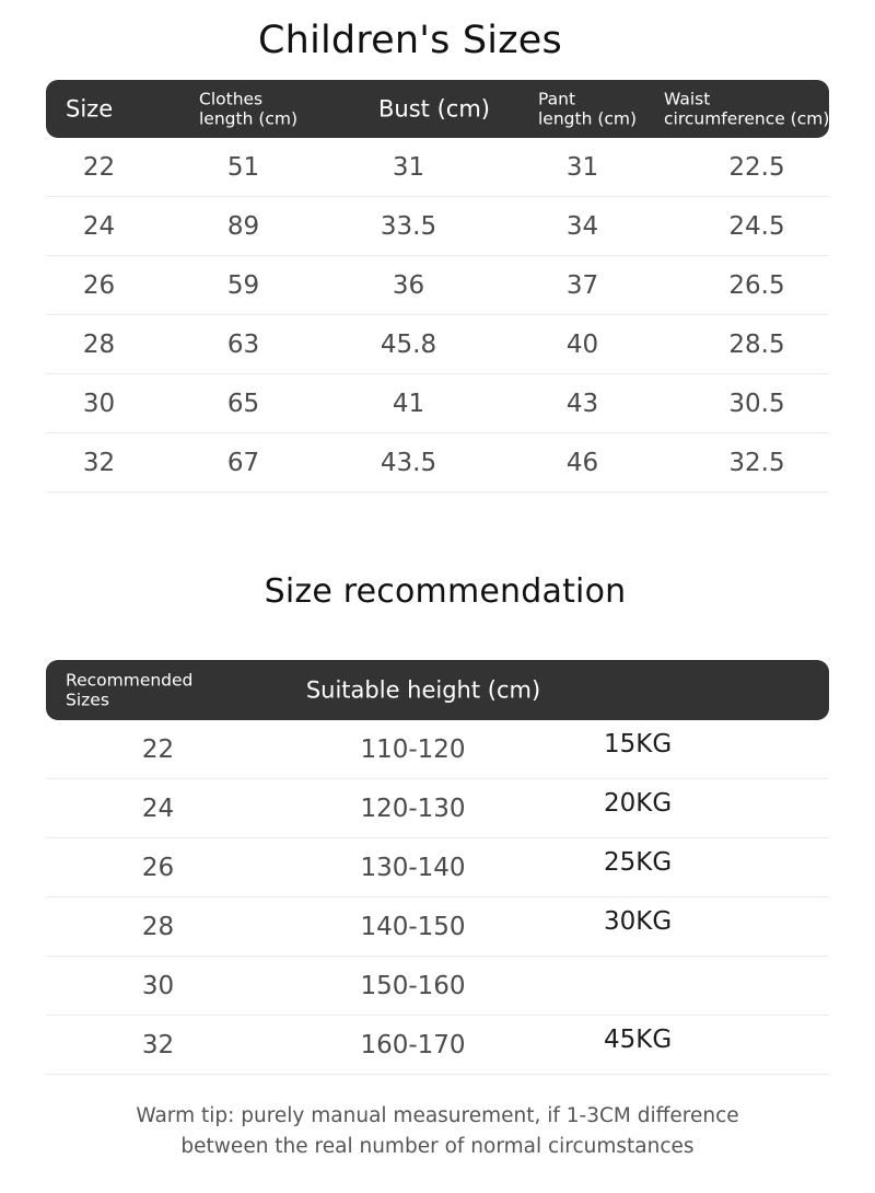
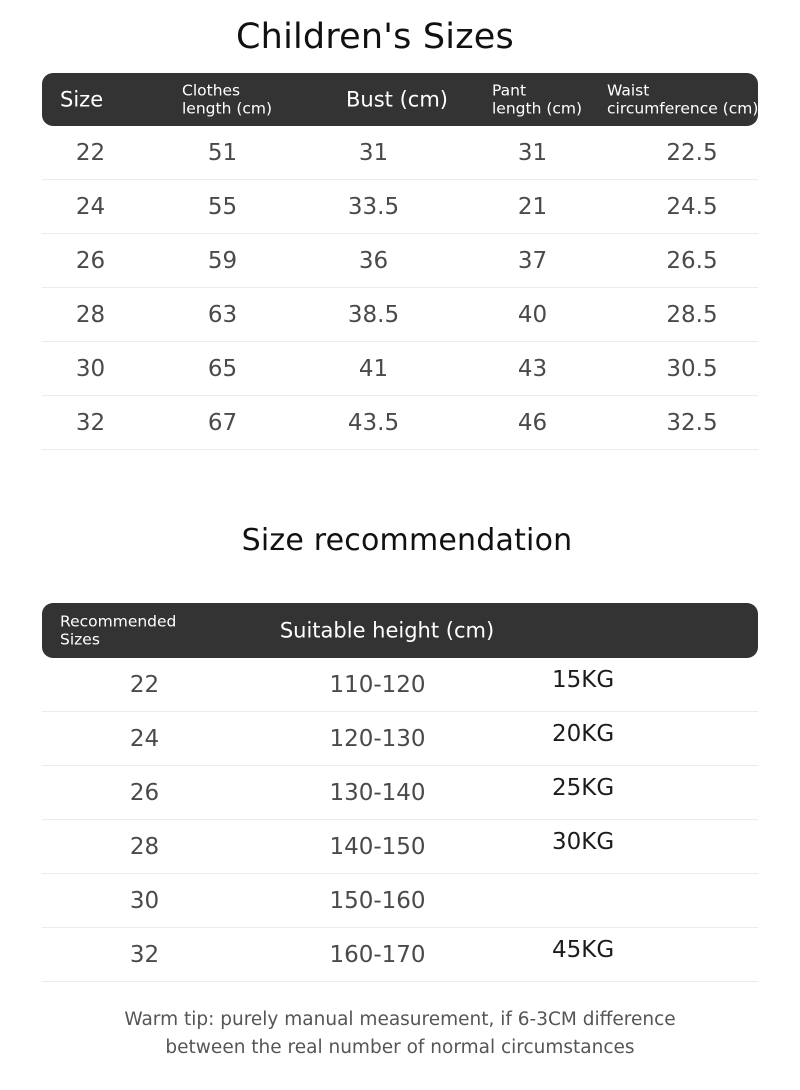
  Children's Sizes
  Size
  Clothes
  length (cm)
  Bust (cm)
  Pant
  length (cm)
  Waist
  circumference (cm)
  22
  51
  31
  31
  22.5
  24
- 89
+ 55
  33.5
- 34
+ 21
  24.5
  26
  59
  36
  37
  26.5
  28
  63
- 45.8
+ 38.5
  40
  28.5
  30
  65
  41
  43
  30.5
  32
  67
  43.5
  46
  32.5
  Size recommendation
  Recommended
  Sizes
  Suitable height (cm)
  22
  110-120
  15KG
  24
  120-130
  20KG
  26
  130-140
  25KG
  28
  140-150
  30KG
  30
  150-160
  32
  160-170
  45KG
- Warm tip: purely manual measurement, if 1-3CM difference
+ Warm tip: purely manual measurement, if 6-3CM difference
  between the real number of normal circumstances
